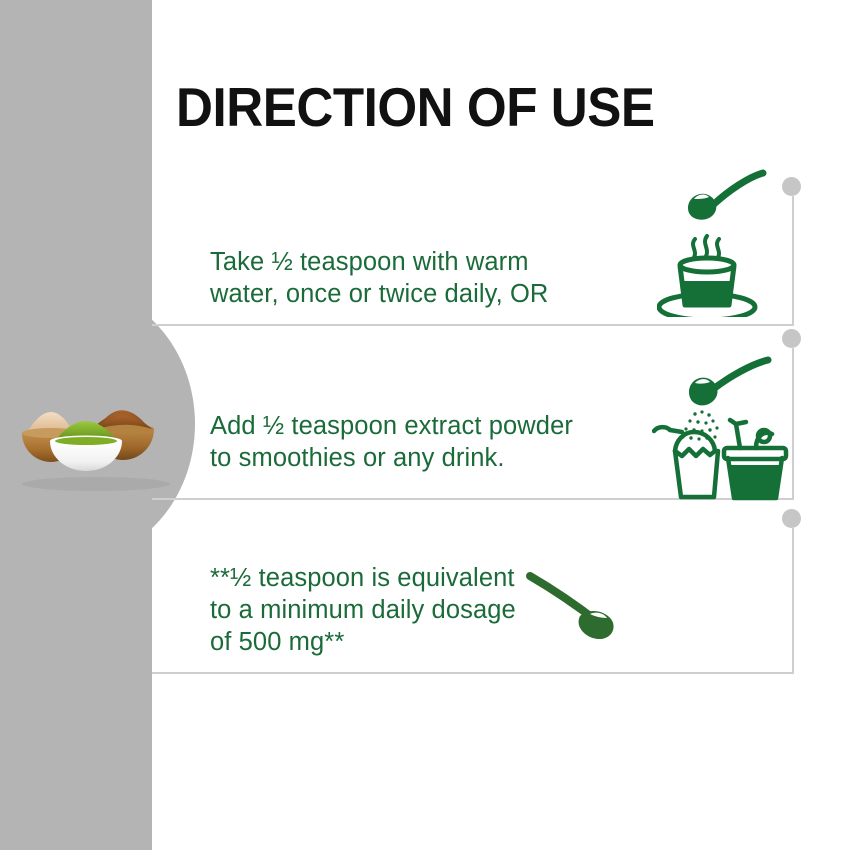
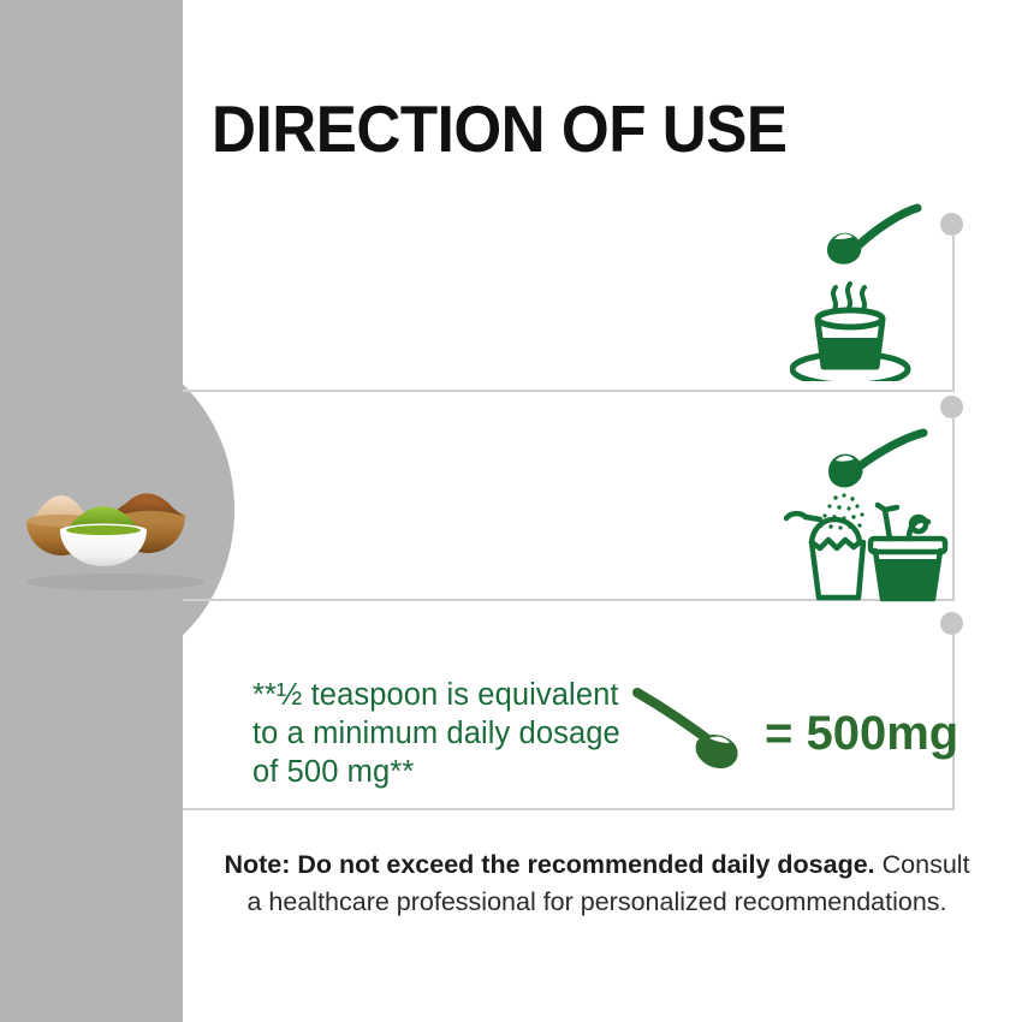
  DIRECTION OF USE
- Take ½ teaspoon with warm
- water, once or twice daily, OR
- Add ½ teaspoon extract powder
- to smoothies or any drink.
  **½ teaspoon is equivalent
  to a minimum daily dosage
  of 500 mg**
+ = 500mg
+ Note: Do not exceed the recommended daily dosage. Consult a healthcare professional for personalized recommendations.
